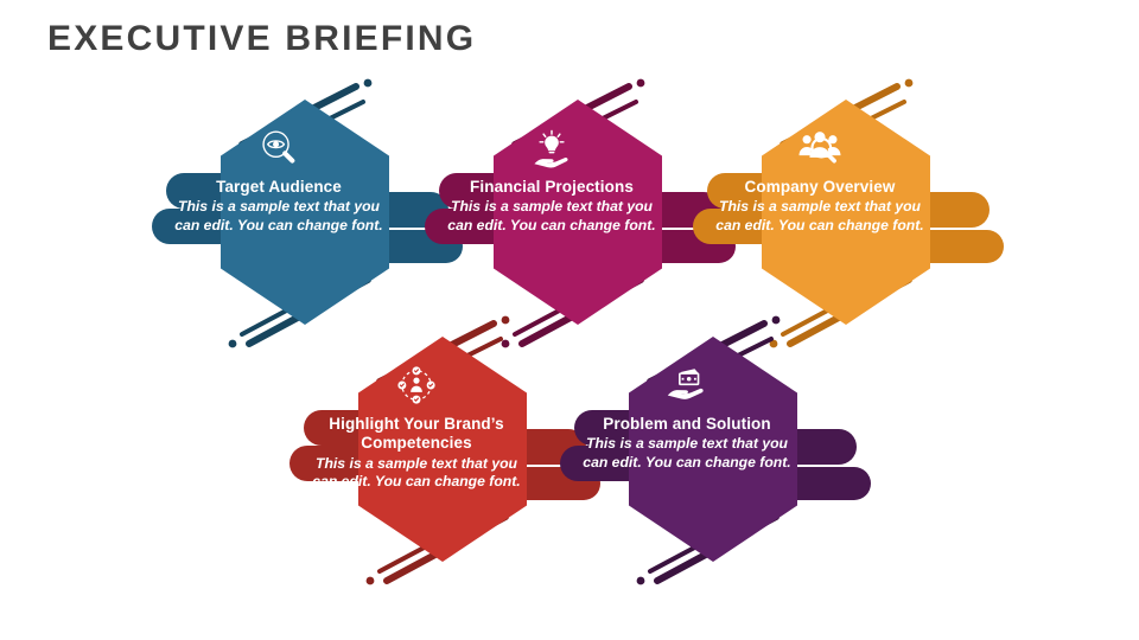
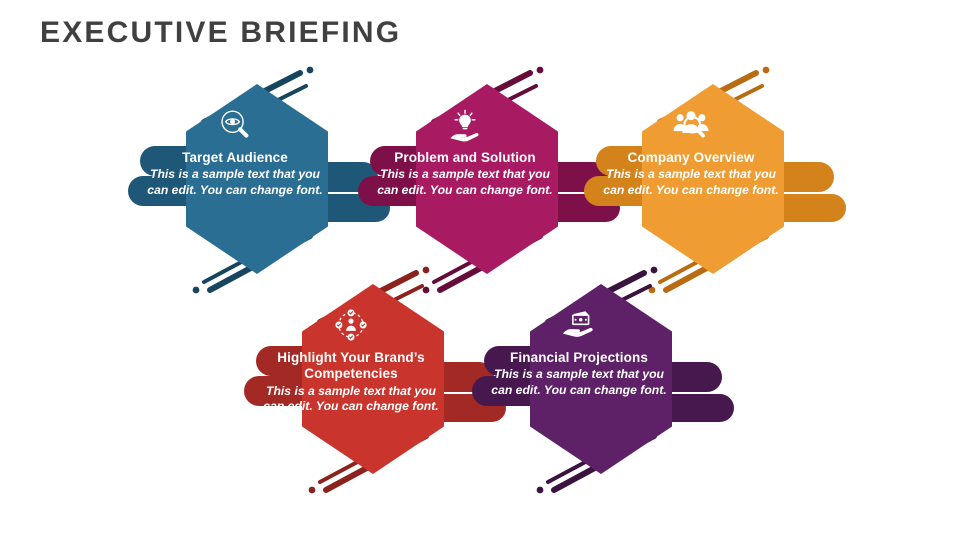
  EXECUTIVE BRIEFING
  Target Audience
  This is a sample text that you can edit. You can change font.
- Financial Projections
+ Problem and Solution
  This is a sample text that you can edit. You can change font.
  Company Overview
  This is a sample text that you can edit. You can change font.
  Highlight Your Brand’s Competencies
  This is a sample text that you can edit. You can change font.
- Problem and Solution
+ Financial Projections
  This is a sample text that you can edit. You can change font.
